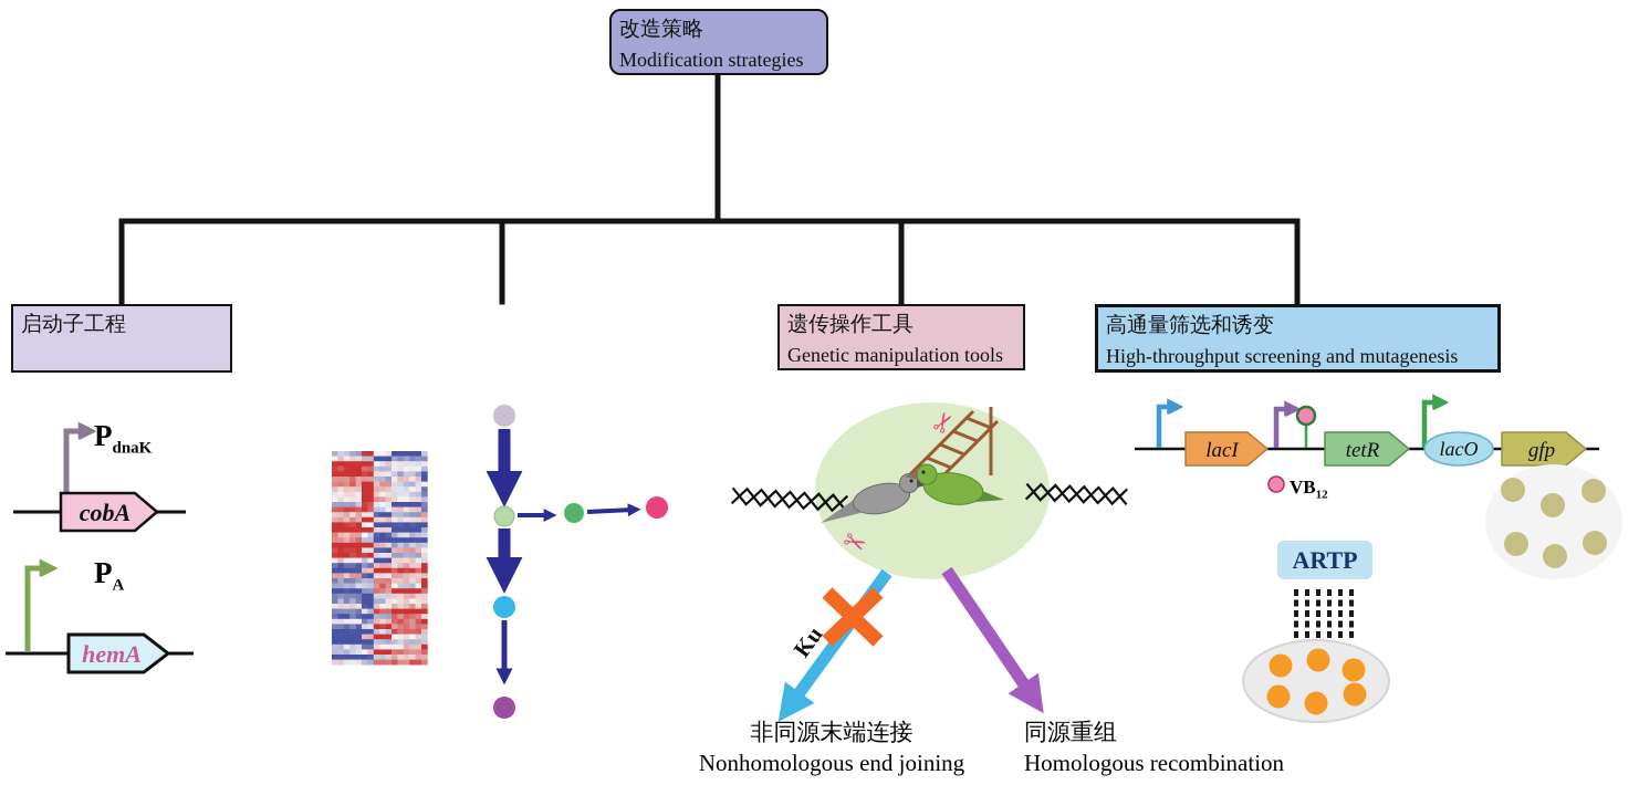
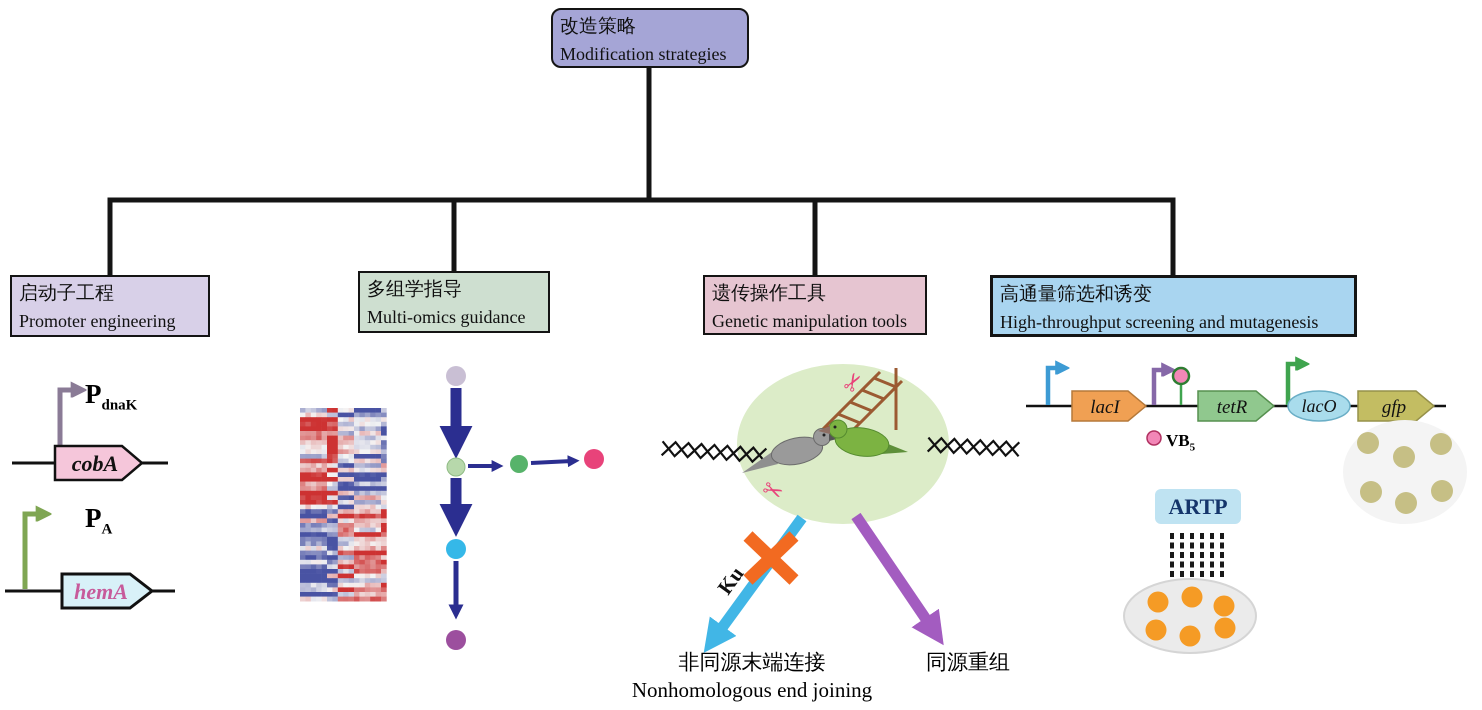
  cobA
  hemA
  lacI
  tetR
  lacO
  gfp
  改造策略
  Modification strategies
  启动子工程
+ Promoter engineering
+ 多组学指导
+ Multi-omics guidance
  遗传操作工具
  Genetic manipulation tools
  高通量筛选和诱变
  High-throughput screening and mutagenesis
  PdnaK
  PA
- VB12
+ VB5
  ARTP
  非同源末端连接
  Nonhomologous end joining
  同源重组
- Homologous recombination
